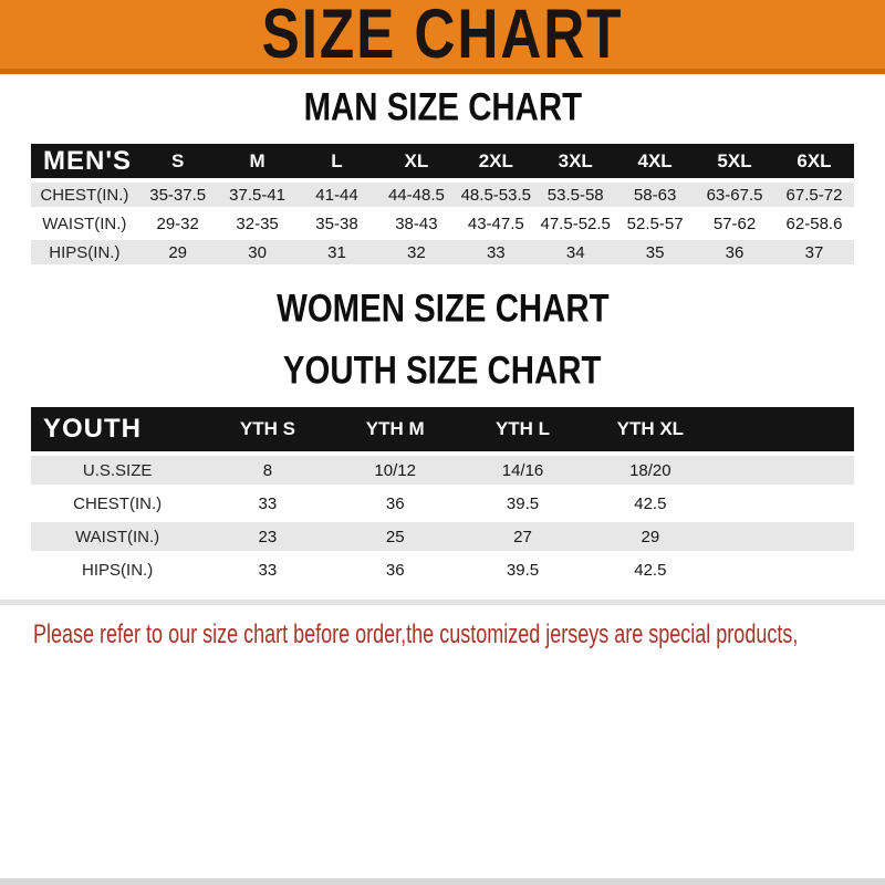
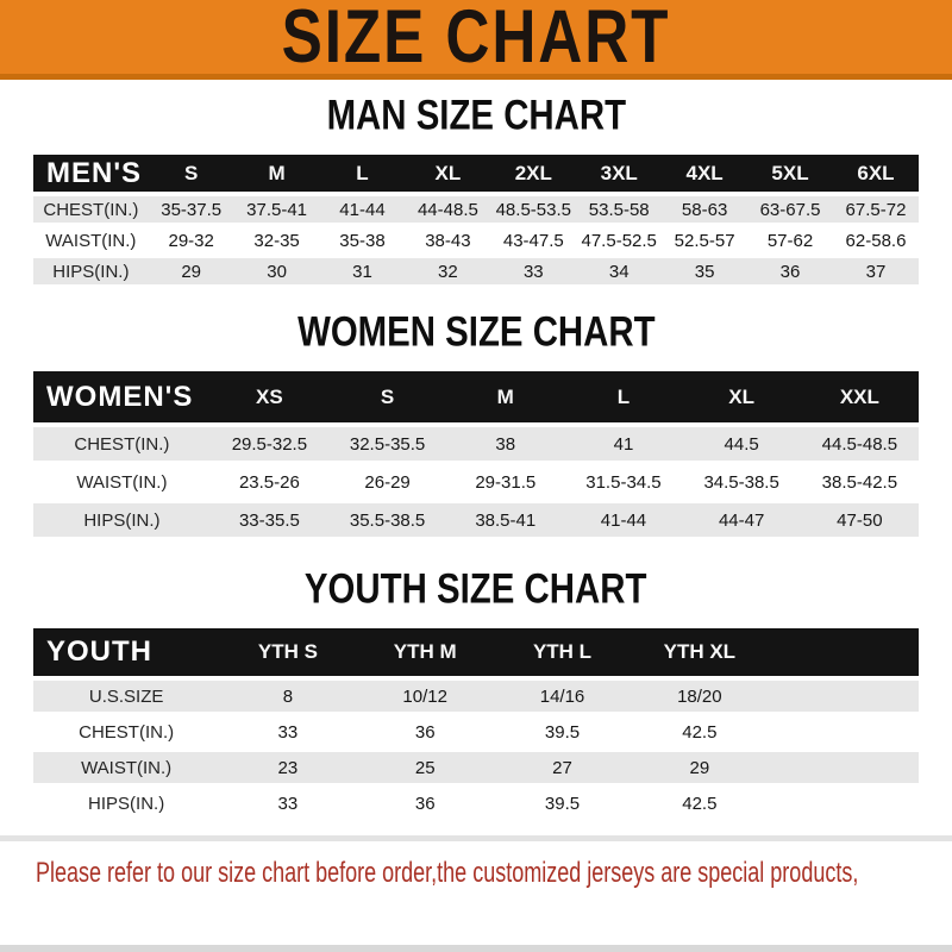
  SIZE CHART
  MAN SIZE CHART
  MEN'S	S	M	L	XL	2XL	3XL	4XL	5XL	6XL
  CHEST(IN.)	35-37.5	37.5-41	41-44	44-48.5	48.5-53.5	53.5-58	58-63	63-67.5	67.5-72
  WAIST(IN.)	29-32	32-35	35-38	38-43	43-47.5	47.5-52.5	52.5-57	57-62	62-58.6
  HIPS(IN.)	29	30	31	32	33	34	35	36	37
  WOMEN SIZE CHART
+ WOMEN'S	XS	S	M	L	XL	XXL
+ CHEST(IN.)	29.5-32.5	32.5-35.5	38	41	44.5	44.5-48.5
+ WAIST(IN.)	23.5-26	26-29	29-31.5	31.5-34.5	34.5-38.5	38.5-42.5
+ HIPS(IN.)	33-35.5	35.5-38.5	38.5-41	41-44	44-47	47-50
  YOUTH SIZE CHART
  YOUTH	YTH S	YTH M	YTH L	YTH XL
  U.S.SIZE	8	10/12	14/16	18/20
  CHEST(IN.)	33	36	39.5	42.5
  WAIST(IN.)	23	25	27	29
  HIPS(IN.)	33	36	39.5	42.5
  Please refer to our size chart before order,the customized jerseys are special products,
